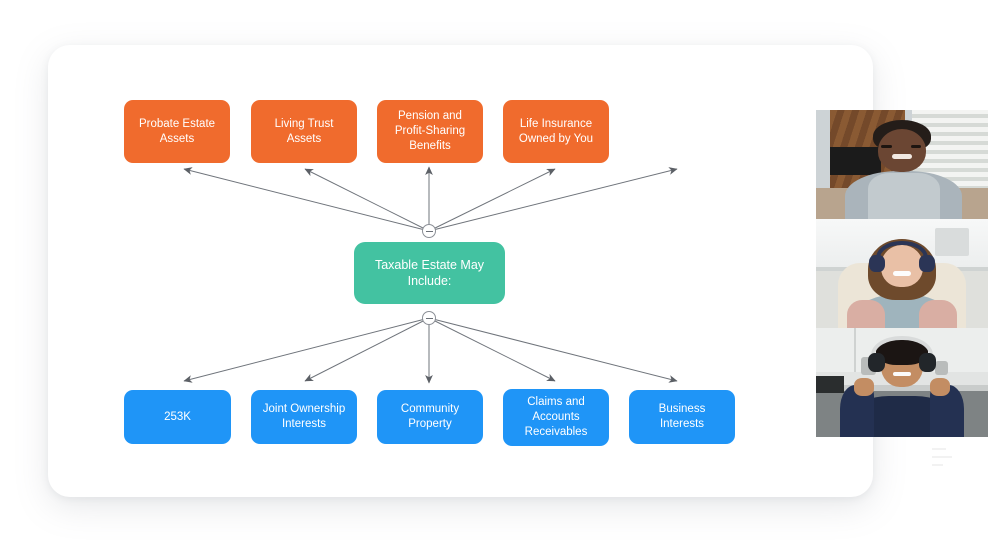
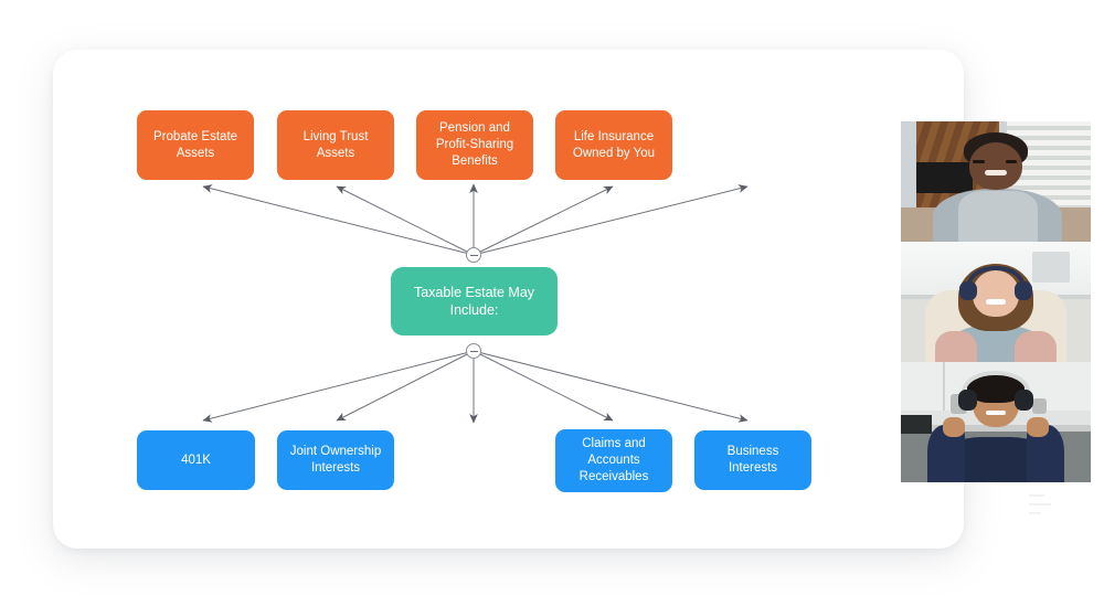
  Probate Estate
  Assets
  Living Trust
  Assets
  Pension and
  Profit-Sharing
  Benefits
  Life Insurance
  Owned by You
  Taxable Estate May Include:
- 253K
+ 401K
  Joint Ownership
  Interests
- Community
- Property
  Claims and
  Accounts
  Receivables
  Business
  Interests
